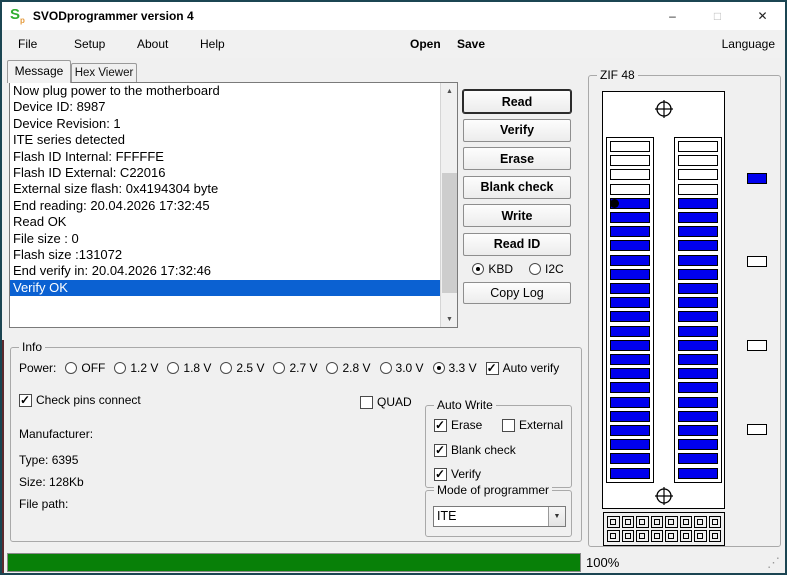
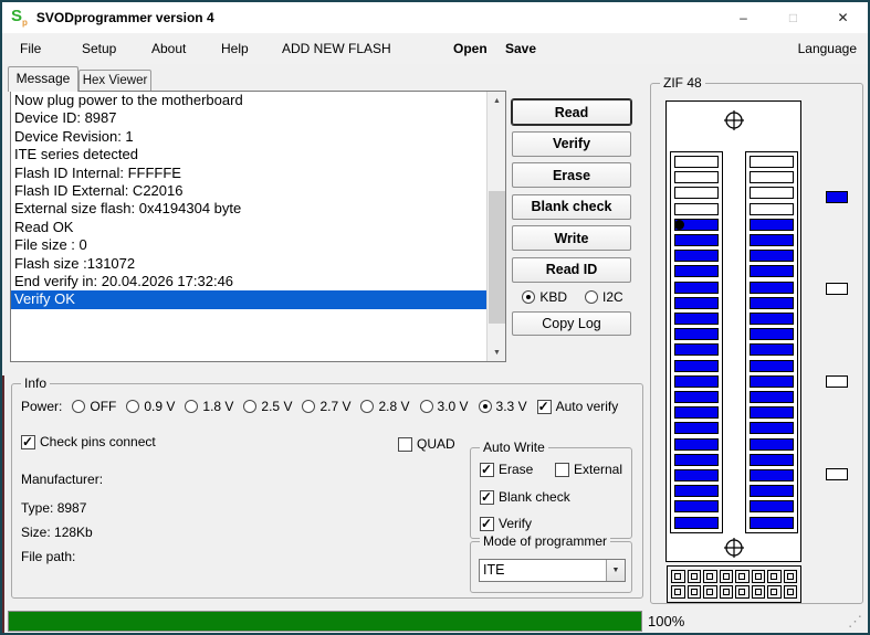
  Sp
  SVODprogrammer version 4
  –
  □
  ✕
  File
  Setup
  About
  Help
+ ADD NEW FLASH
  Open
  Save
  Language
  Message
  Hex Viewer
  Now plug power to the motherboard
  Device ID: 8987
  Device Revision: 1
  ITE series detected
  Flash ID Internal: FFFFFE
  Flash ID External: C22016
  External size flash: 0x4194304 byte
- End reading: 20.04.2026 17:32:45
  Read OK
  File size : 0
  Flash size :131072
  End verify in: 20.04.2026 17:32:46
  Verify OK
  Read
  Verify
  Erase
  Blank check
  Write
  Read ID
  KBD
  I2C
  Copy Log
  ZIF 48
  Info
  Power:
  OFF
- 1.2 V
+ 0.9 V
  1.8 V
  2.5 V
  2.7 V
  2.8 V
  3.0 V
  3.3 V
  Auto verify
  Check pins connect
  QUAD
  Manufacturer:
- Type: 6395
+ Type: 8987
  Size: 128Kb
  File path:
  Auto Write
  Erase
  External
  Blank check
  Verify
  Mode of programmer
  ITE
  100%
